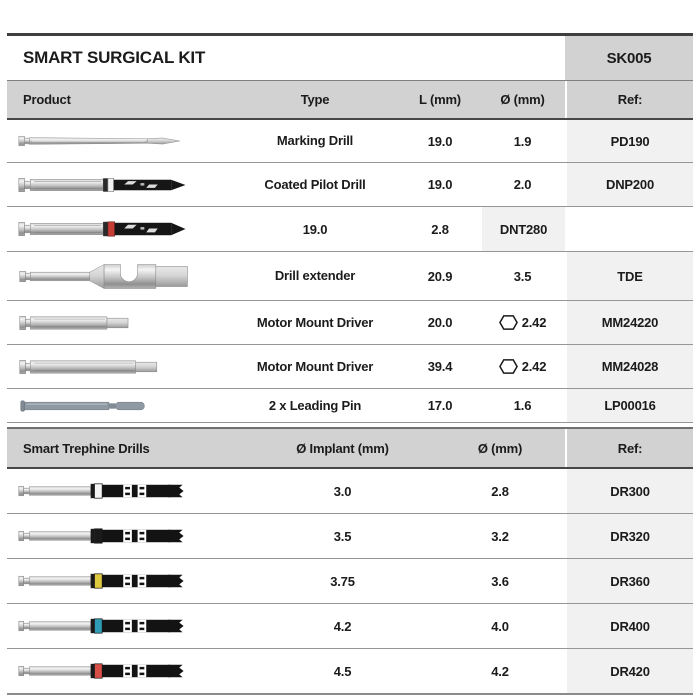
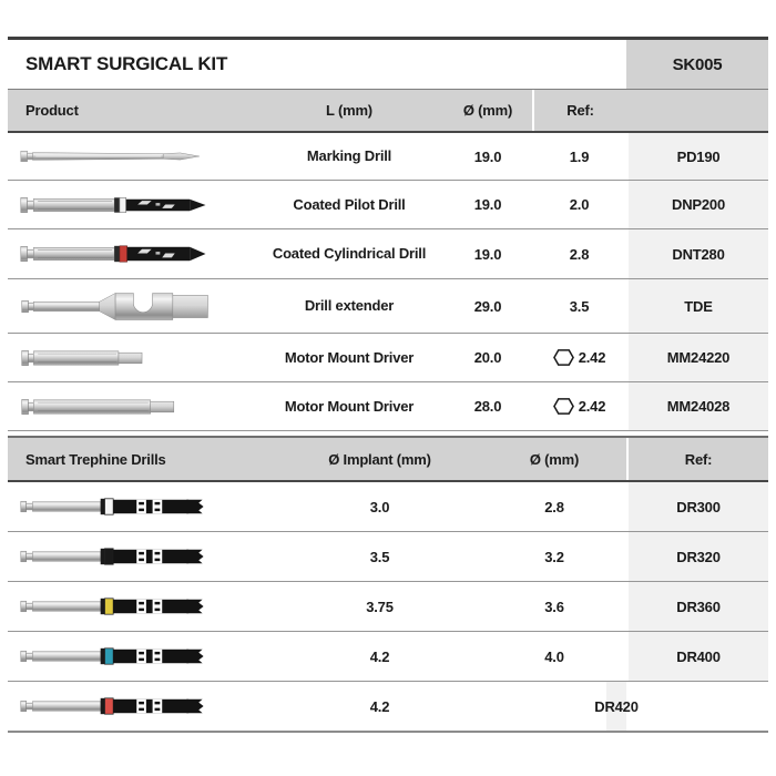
  SMART SURGICAL KIT
  SK005
  Product
- Type
  L (mm)
  Ø (mm)
  Ref:
  Marking Drill
  19.0
  1.9
  PD190
  Coated Pilot Drill
  19.0
  2.0
  DNP200
+ Coated Cylindrical Drill
  19.0
  2.8
  DNT280
  Drill extender
- 20.9
+ 29.0
  3.5
  TDE
  Motor Mount Driver
  20.0
  2.42
  MM24220
  Motor Mount Driver
- 39.4
+ 28.0
  2.42
  MM24028
- 2 x Leading Pin
- 17.0
- 1.6
- LP00016
  Smart Trephine Drills
  Ø Implant (mm)
  Ø (mm)
  Ref:
  3.0
  2.8
  DR300
  3.5
  3.2
  DR320
  3.75
  3.6
  DR360
  4.2
  4.0
  DR400
- 4.5
  4.2
  DR420
